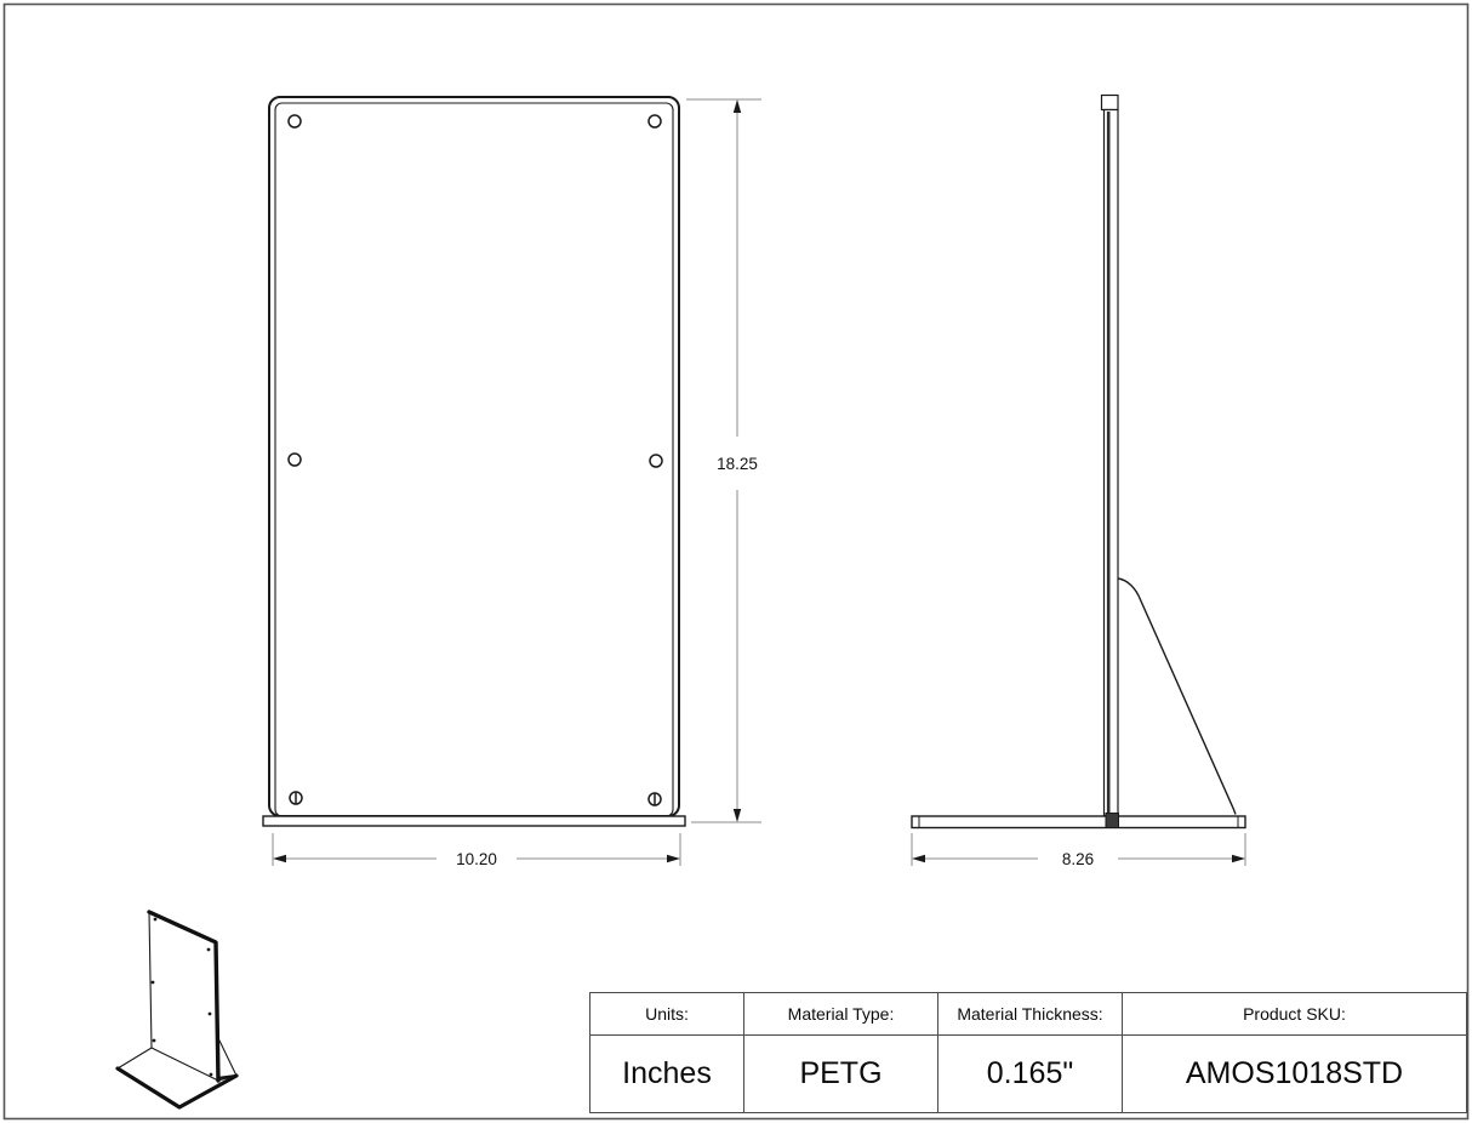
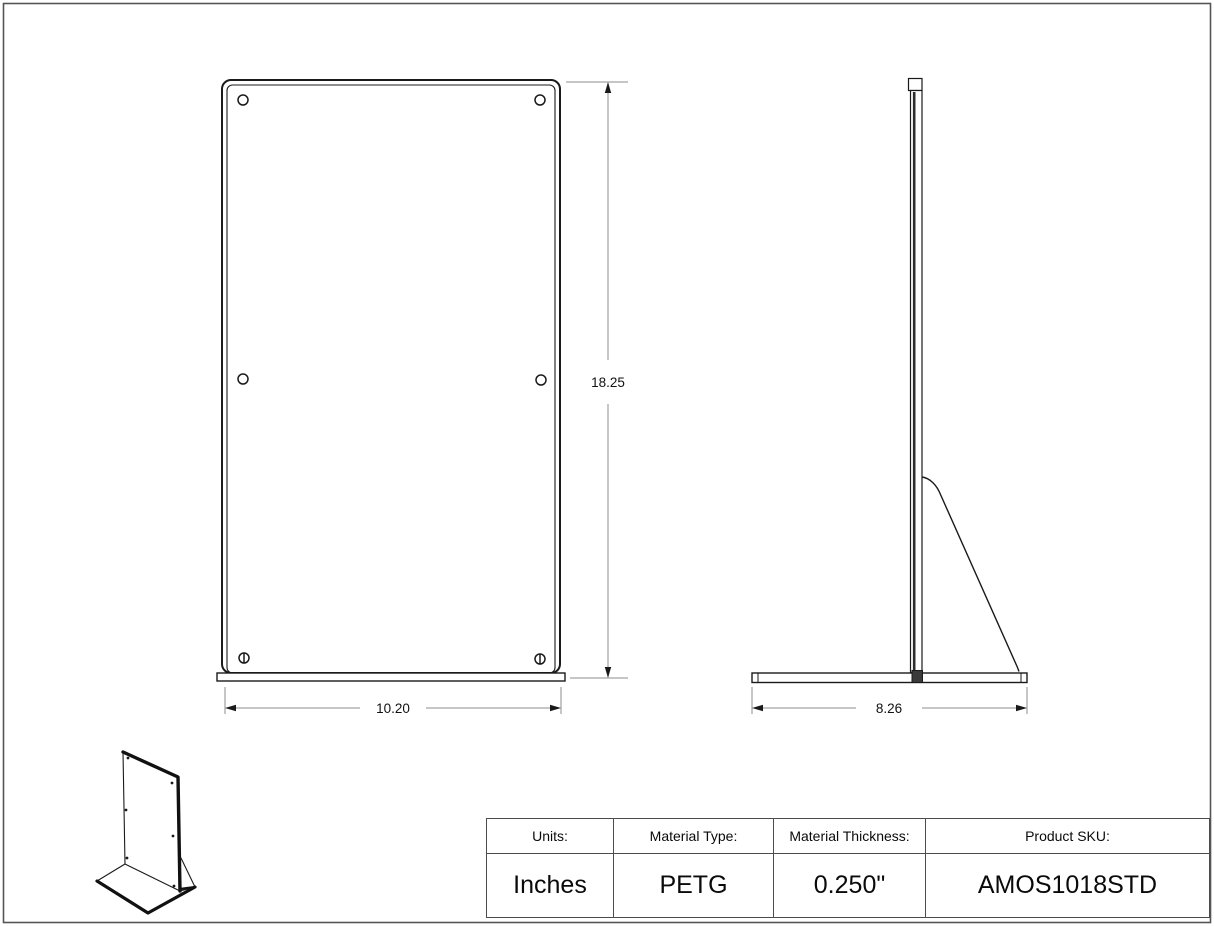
  18.25
  10.20
  8.26
  Units:	Material Type:	Material Thickness:	Product SKU:
- Inches	PETG	0.165"	AMOS1018STD
+ Inches	PETG	0.250"	AMOS1018STD
